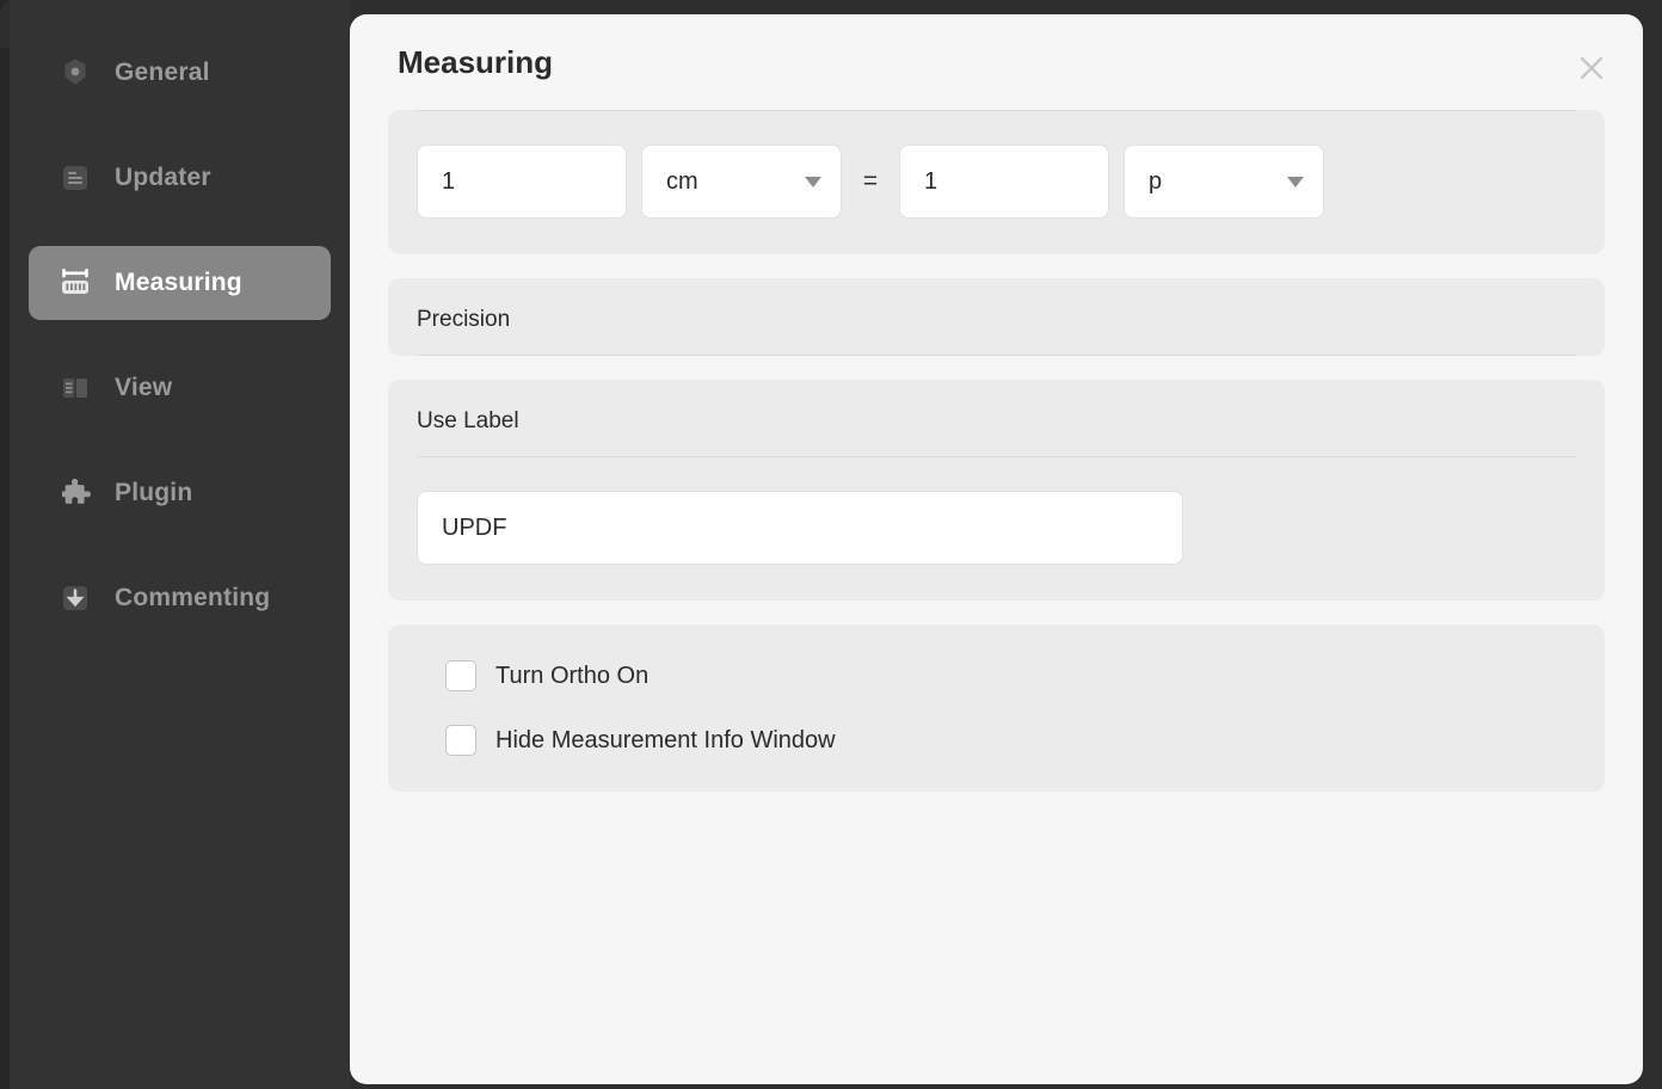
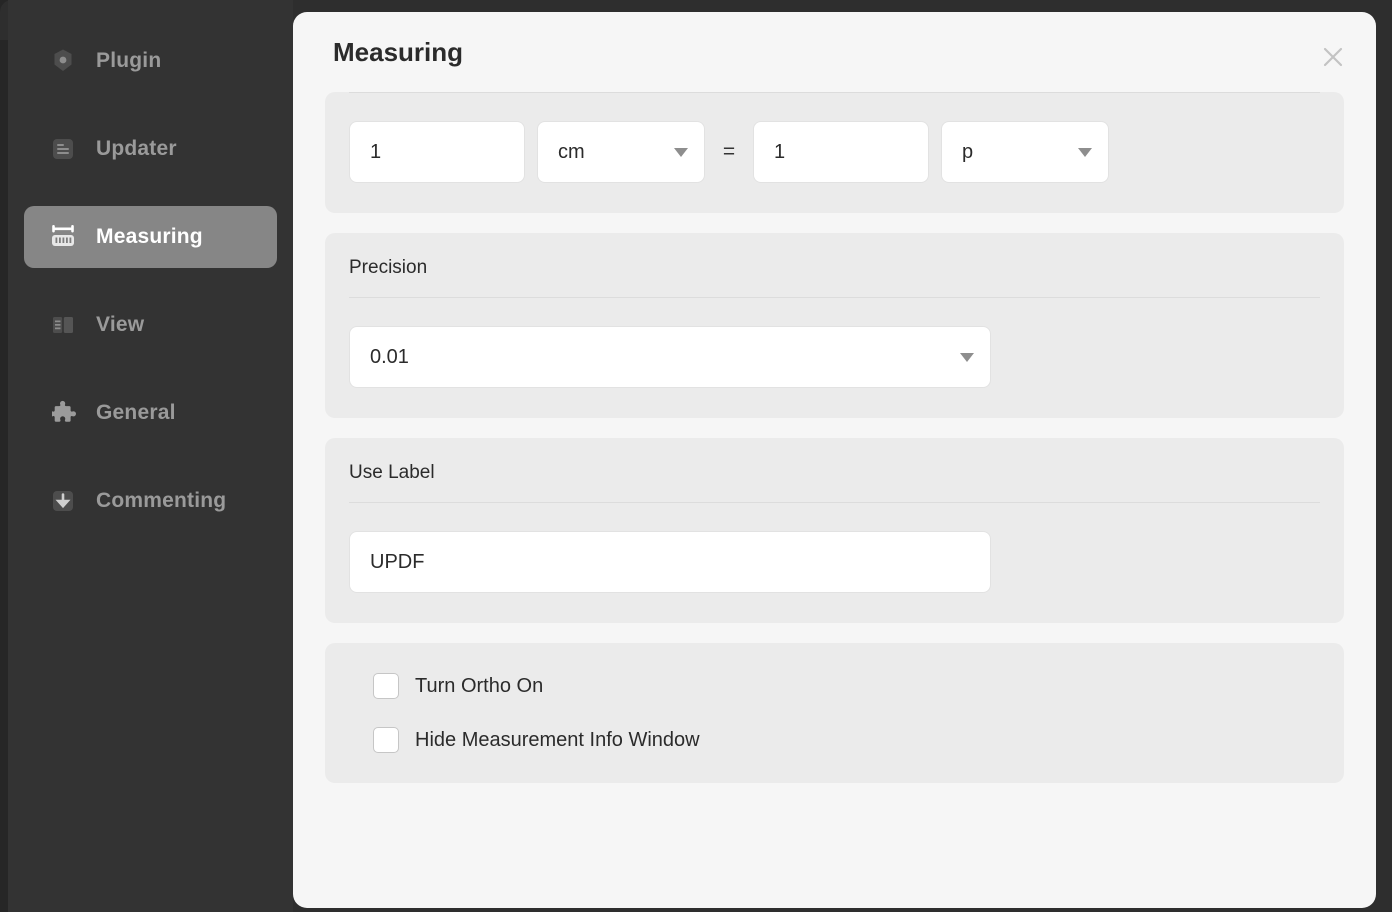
- General
+ Plugin
  Updater
  Measuring
  View
- Plugin
+ General
  Commenting
  Measuring
  1
  cm
  =
  1
  p
  Precision
+ 0.01
  Use Label
  UPDF
  Turn Ortho On
  Hide Measurement Info Window
